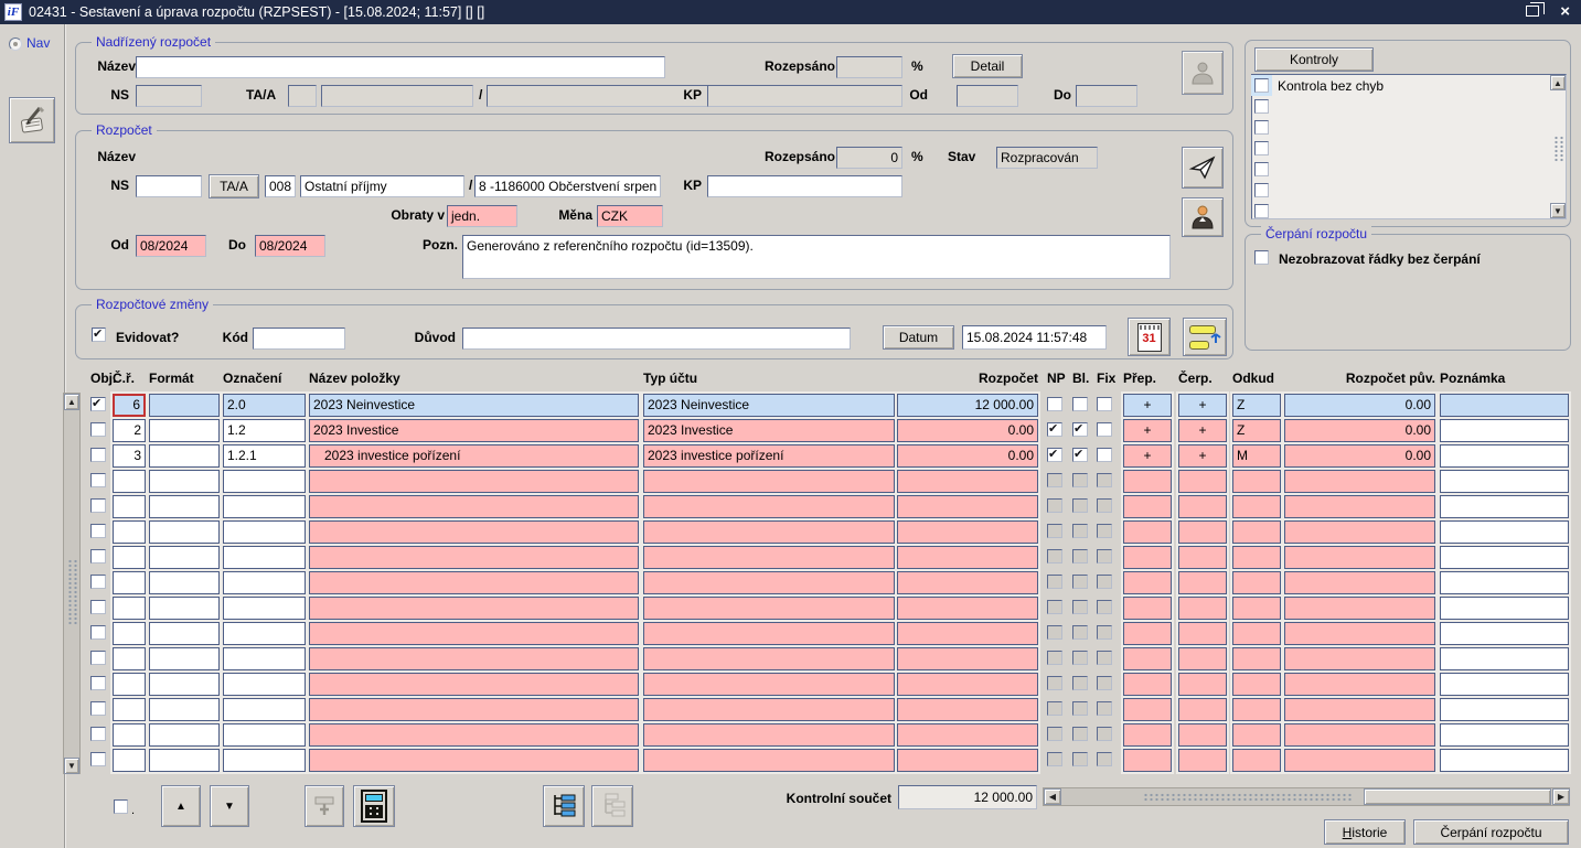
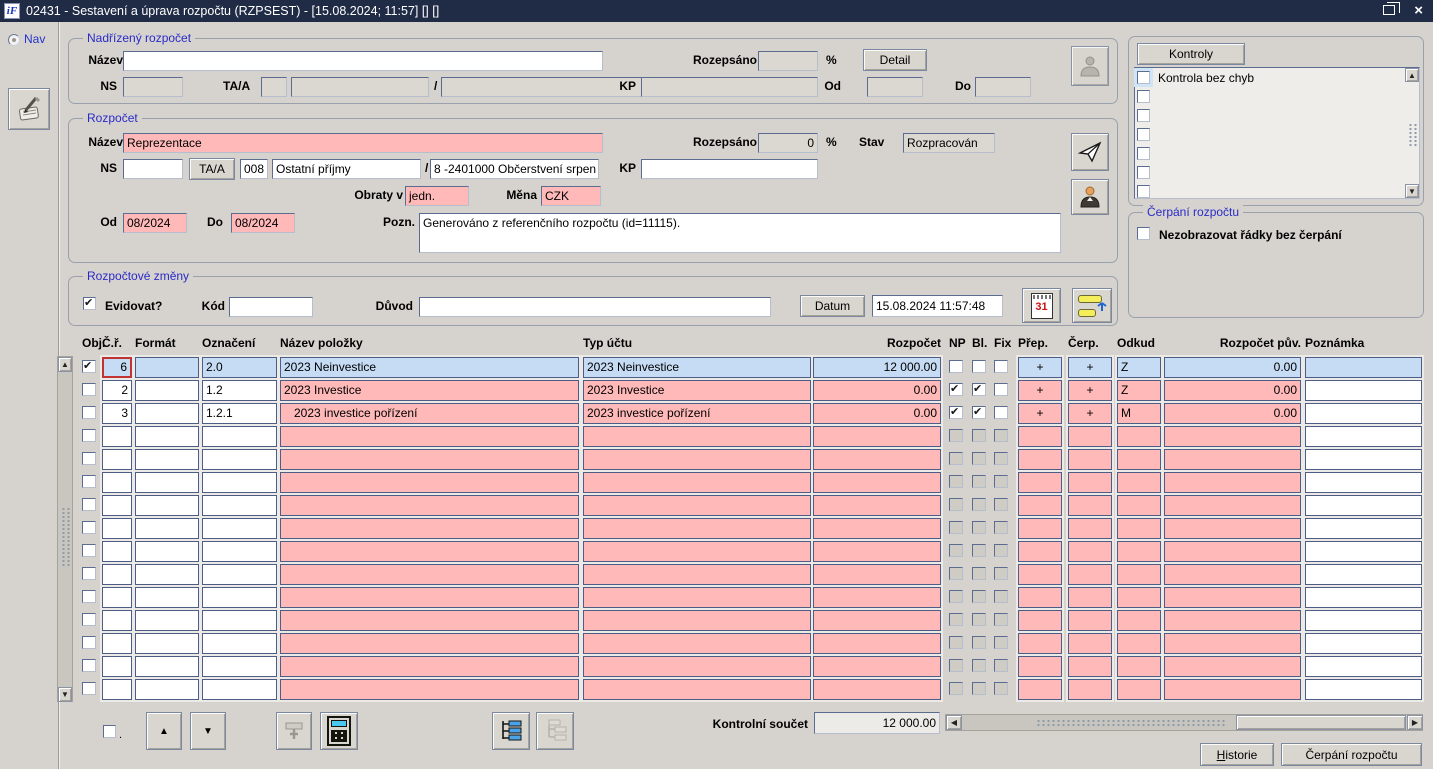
  iF
  02431 - Sestavení a úprava rozpočtu (RZPSEST) - [15.08.2024; 11:57] [] []
  ×
  Nav
  Nadřízený rozpočet
  Název
  Rozepsáno
  %
  Detail
  NS
  TA/A
  /
  KP
  Od
  Do
  Rozpočet
  Název
+ Reprezentace
  Rozepsáno
  0
  %
  Stav
  Rozpracován
  NS
  TA/A
  008
  Ostatní příjmy
  /
- 8 -1186000 Občerstvení srpen
+ 8 -2401000 Občerstvení srpen
  KP
  Obraty v
  jedn.
  Měna
  CZK
  Od
  08/2024
  Do
  08/2024
  Pozn.
- Generováno z referenčního rozpočtu (id=13509).
+ Generováno z referenčního rozpočtu (id=11115).
  Rozpočtové změny
  Evidovat?
  Kód
  Důvod
  Datum
  15.08.2024 11:57:48
  31
  Kontroly
  Kontrola bez chyb
  ▲
  ▼
  Čerpání rozpočtu
  Nezobrazovat řádky bez čerpání
  Obj
  Č.ř.
  Formát
  Označení
  Název položky
  Typ účtu
  Rozpočet
  NP
  Bl.
  Fix
  Přep.
  Čerp.
  Odkud
  Rozpočet pův.
  Poznámka
  6
  2.0
  2023 Neinvestice
  2023 Neinvestice
  12 000.00
  +
  +
  Z
  0.00
  2
  1.2
  2023 Investice
  2023 Investice
  0.00
  +
  +
  Z
  0.00
  3
  1.2.1
  2023 investice pořízení
  2023 investice pořízení
  0.00
  +
  +
  M
  0.00
  ▲
  ▼
  .
  ▲
  ▼
  Kontrolní součet
  12 000.00
  ◀
  ▶
  H
  istorie
  Čerpání rozpočtu
